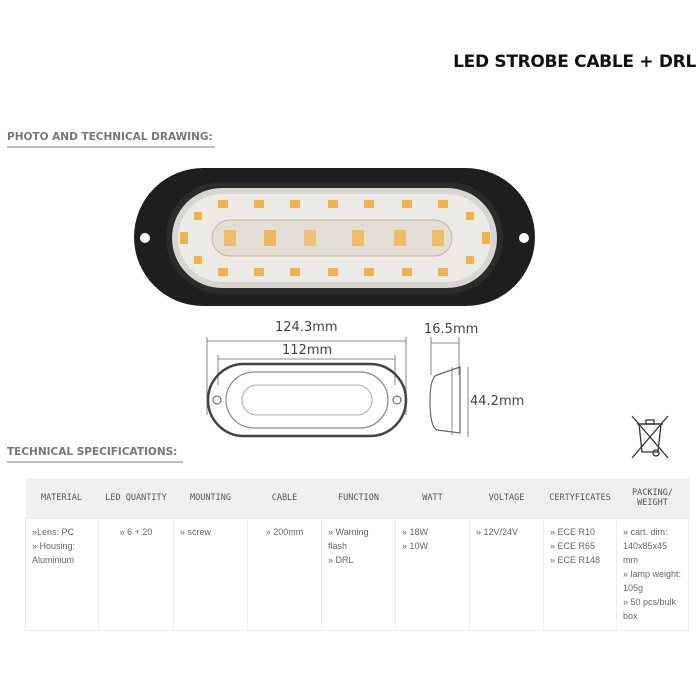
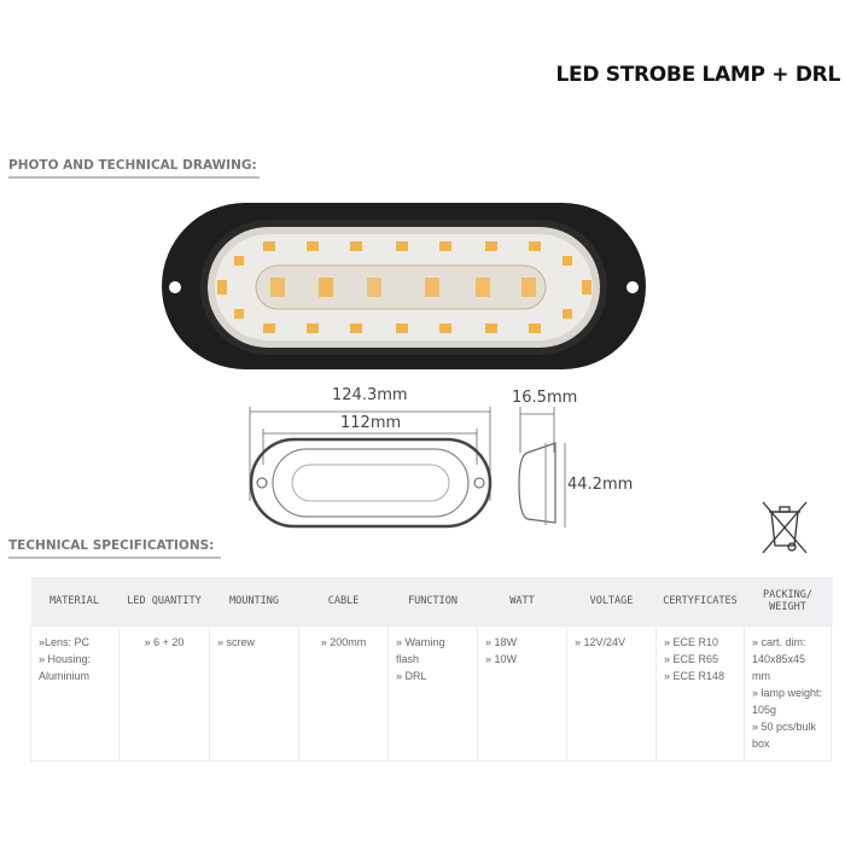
- LED STROBE CABLE + DRL
+ LED STROBE LAMP + DRL
  PHOTO AND TECHNICAL DRAWING:
  124.3mm
  112mm
  16.5mm
  44.2mm
  TECHNICAL SPECIFICATIONS:
  MATERIAL	LED QUANTITY	MOUNTING	CABLE	FUNCTION	WATT	VOLTAGE	CERTYFICATES	PACKING/ WEIGHT
  »Lens: PC » Housing: Aluminium	» 6 + 20	» screw	» 200mm	» Warning flash » DRL	» 18W » 10W	» 12V/24V	» ECE R10 » ECE R65 » ECE R148	» cart. dim: 140x85x45 mm » lamp weight: 105g » 50 pcs/bulk box
